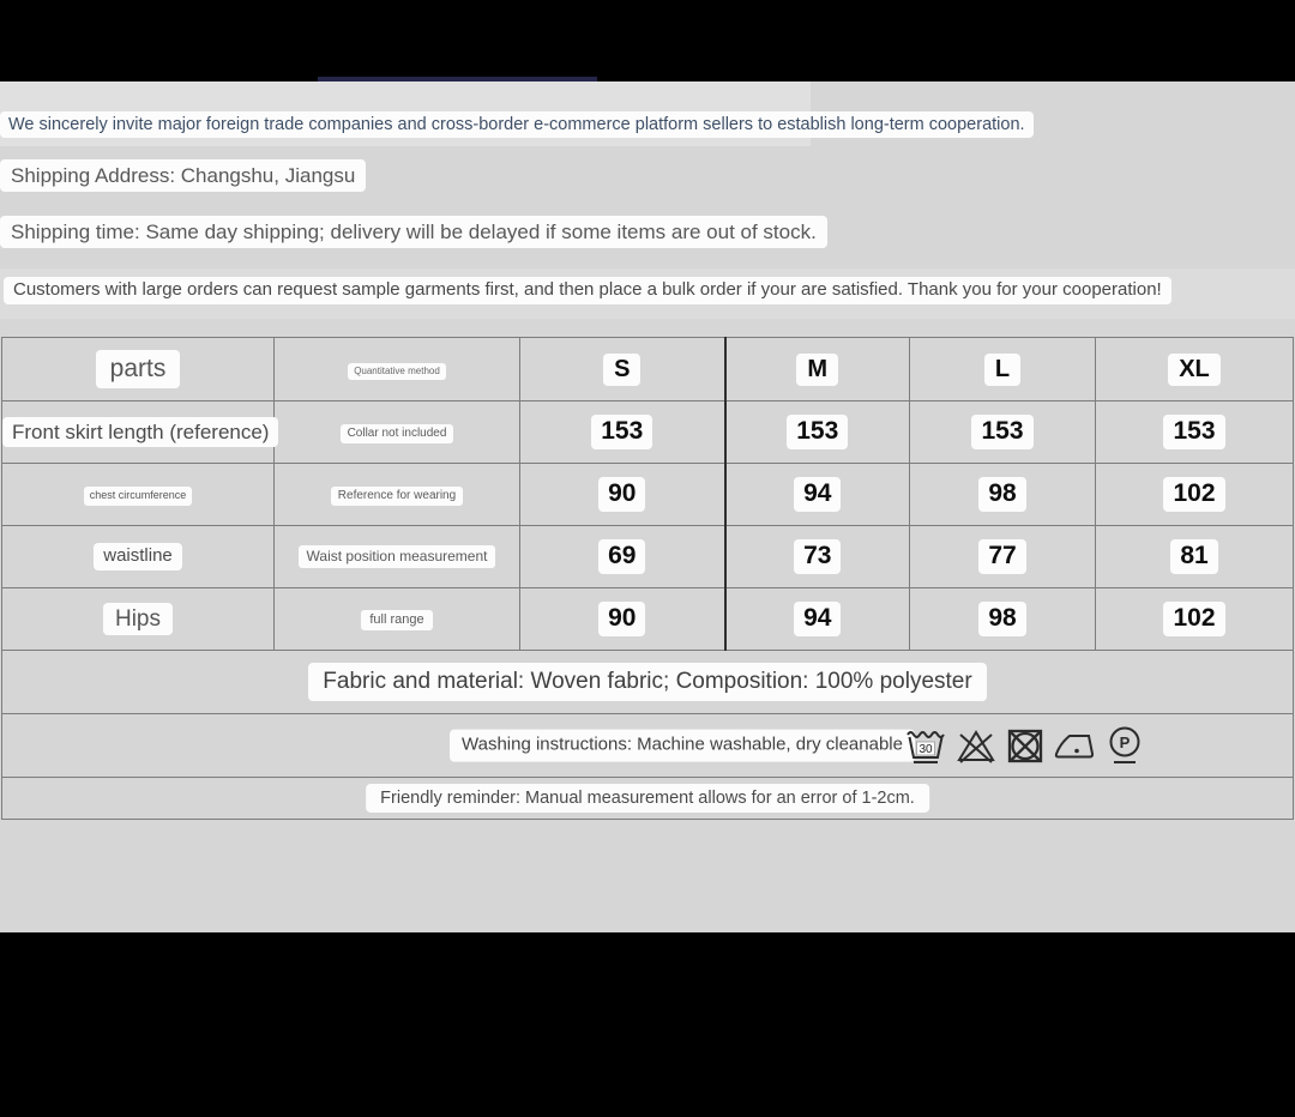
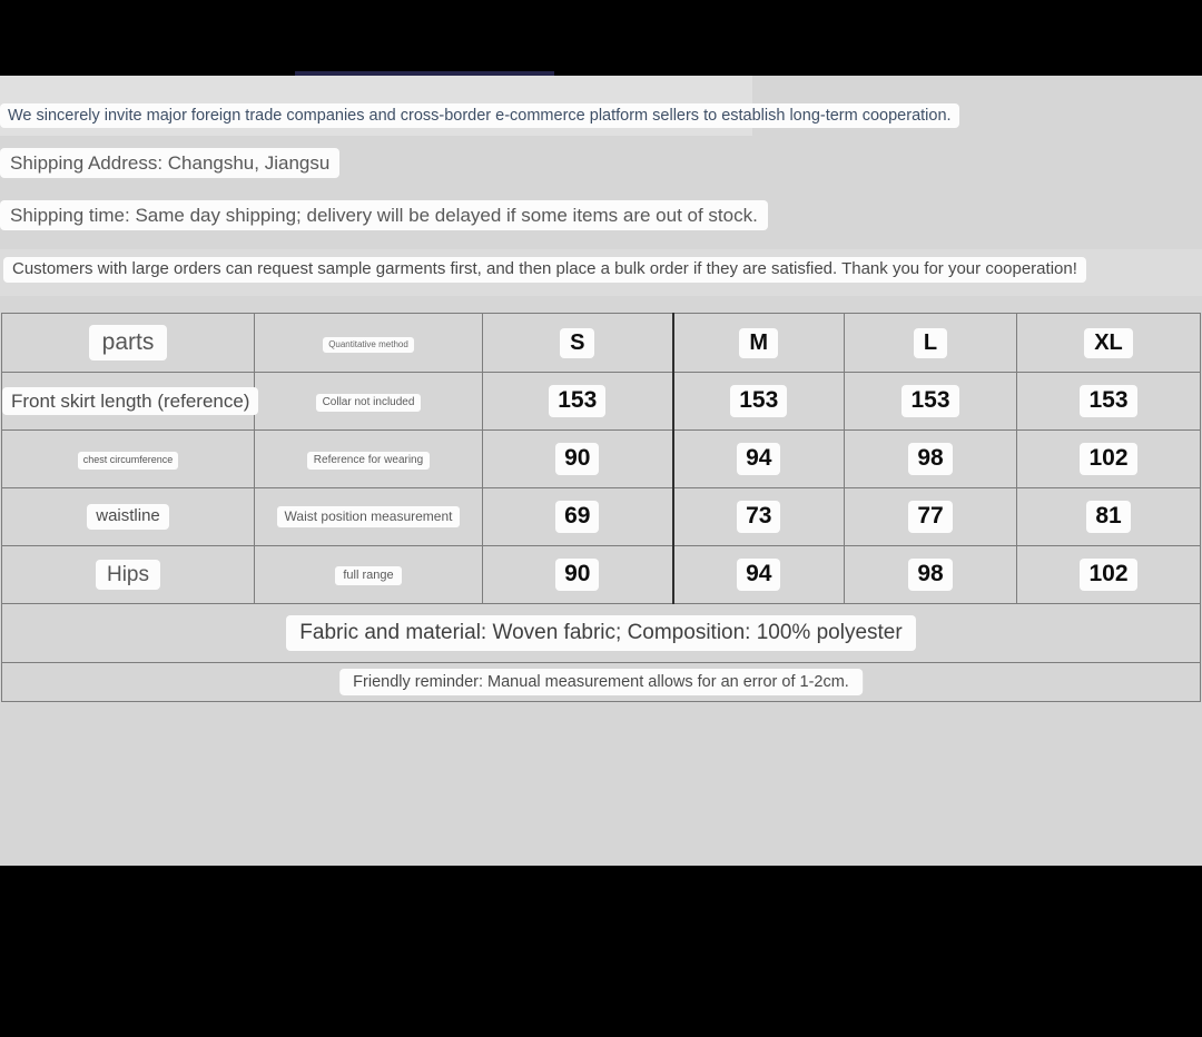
  We sincerely invite major foreign trade companies and cross-border e-commerce platform sellers to establish long-term cooperation.
  Shipping Address: Changshu, Jiangsu
  Shipping time: Same day shipping; delivery will be delayed if some items are out of stock.
- Customers with large orders can request sample garments first, and then place a bulk order if your are satisfied. Thank you for your cooperation!
+ Customers with large orders can request sample garments first, and then place a bulk order if they are satisfied. Thank you for your cooperation!
  parts	Quantitative method	S	M	L	XL
  Front skirt length (reference)	Collar not included	153	153	153	153
  chest circumference	Reference for wearing	90	94	98	102
  waistline	Waist position measurement	69	73	77	81
  Hips	full range	90	94	98	102
  Fabric and material: Woven fabric; Composition: 100% polyester
- Washing instructions: Machine washable, dry cleanable 30 P
  Friendly reminder: Manual measurement allows for an error of 1-2cm.
